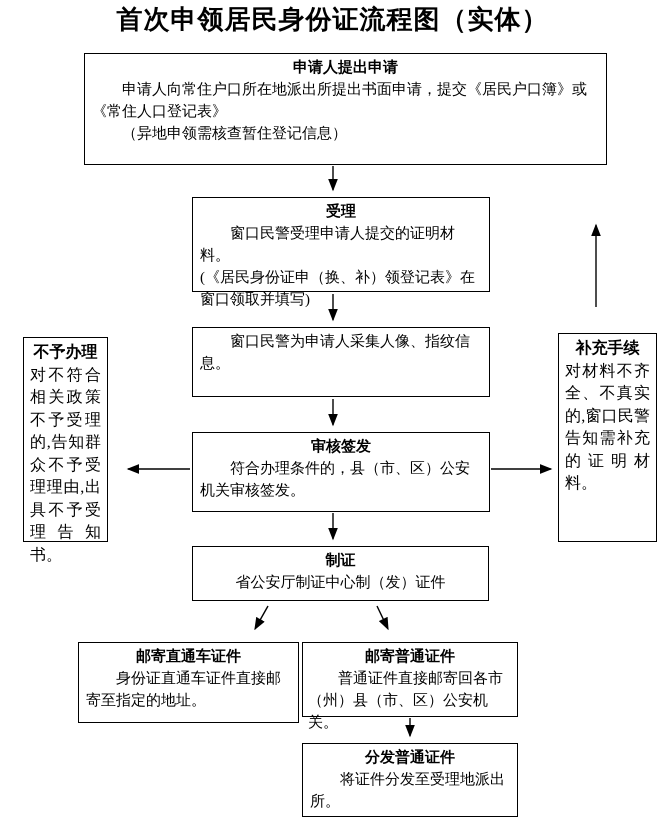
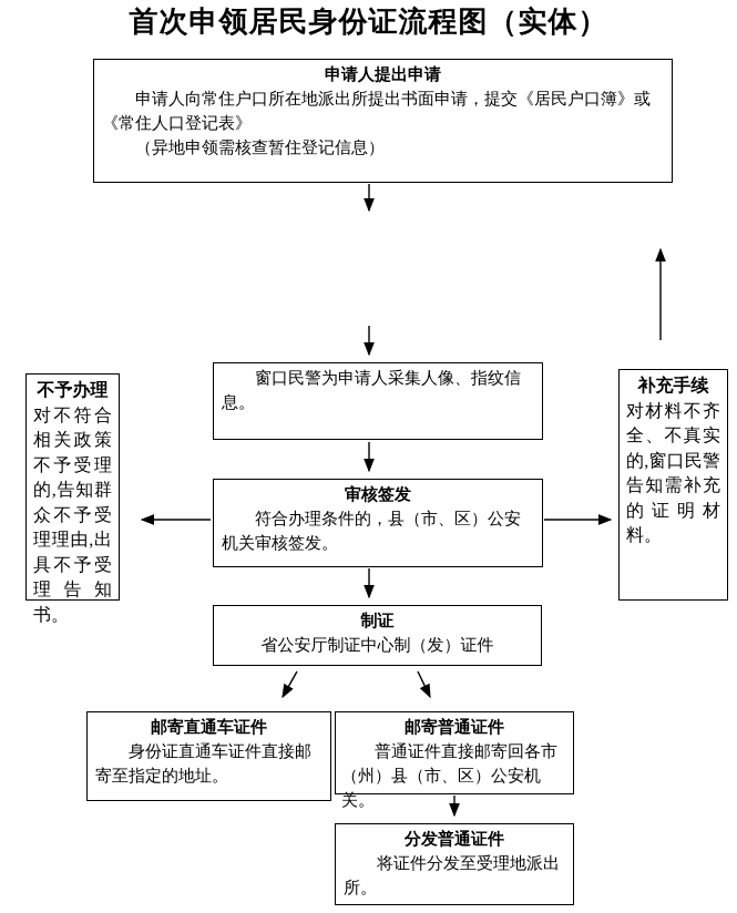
  首次申领居民身份证流程图（实体）
  申请人提出申请
  申请人向常住户口所在地派出所提出书面申请，提交《居民户口簿》或《常住人口登记表》
  （异地申领需核查暂住登记信息）
- 受理
- 窗口民警受理申请人提交的证明材料。
- (《居民身份证申（换、补）领登记表》在窗口领取并填写)
  窗口民警为申请人采集人像、指纹信息。
  审核签发
  符合办理条件的，县（市、区）公安机关审核签发。
  制证
  省公安厅制证中心制（发）证件
  不予办理
  对不符合相关政策不予受理的,告知群众不予受理理由,出具不予受理告知书。
  补充手续
  对材料不齐全、不真实的,窗口民警告知需补充的证明材料。
  邮寄直通车证件
  身份证直通车证件直接邮寄至指定的地址。
  邮寄普通证件
  普通证件直接邮寄回各市（州）县（市、区）公安机关。
  分发普通证件
  将证件分发至受理地派出所。
